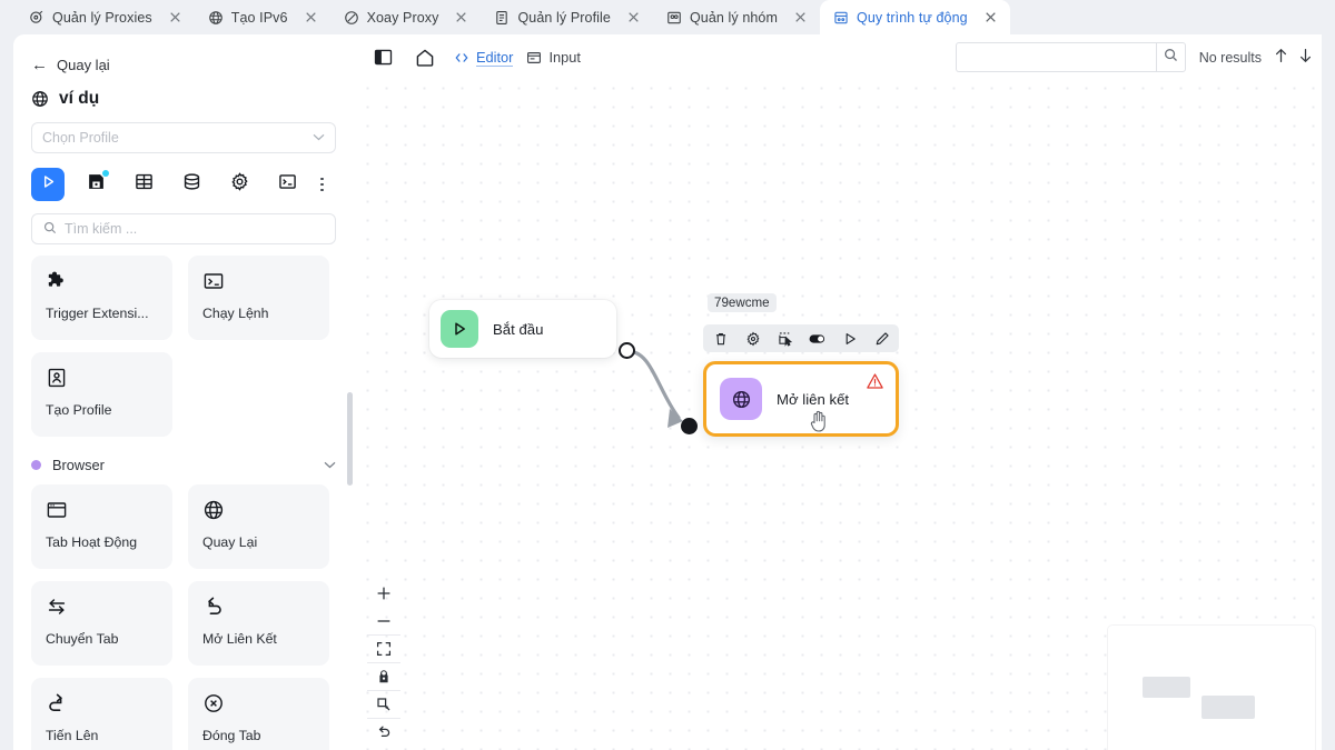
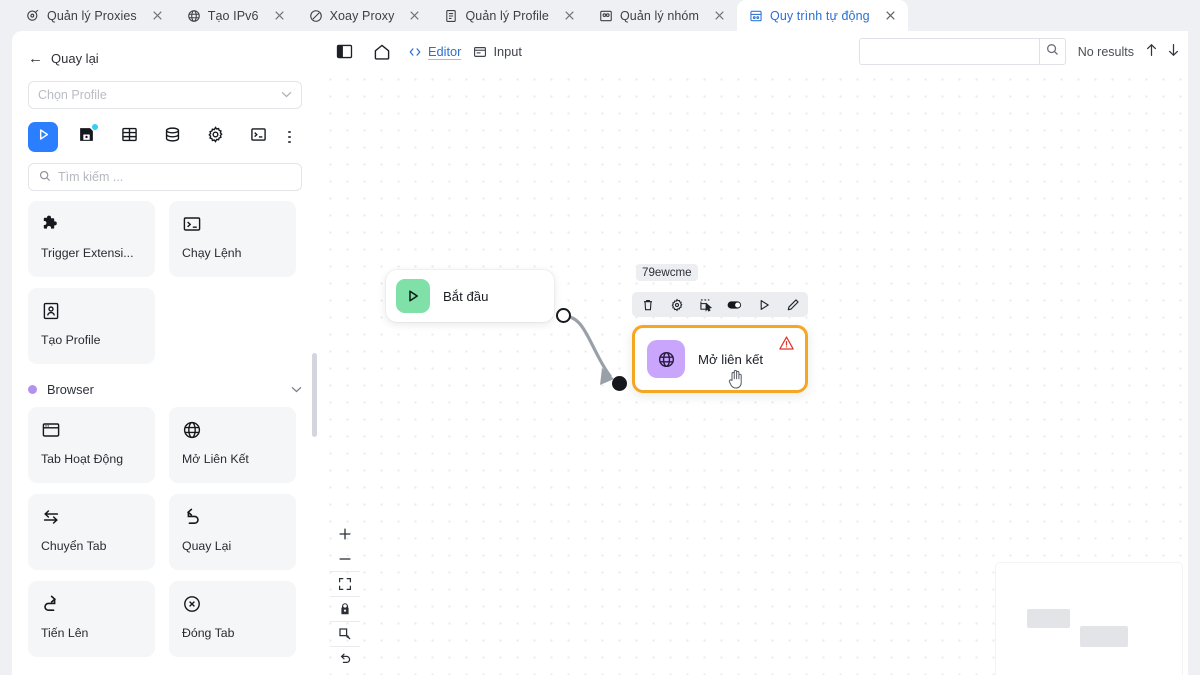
  Quản lý Proxies
  Tạo IPv6
  Xoay Proxy
  Quản lý Profile
  Quản lý nhóm
  Quy trình tự động
  ←
  Quay lại
- ví dụ
  Chọn Profile
  Tìm kiếm ...
  Trigger Extensi...
  Chạy Lệnh
  Tạo Profile
  Browser
  Tab Hoạt Động
- Quay Lại
+ Mở Liên Kết
  Chuyển Tab
- Mở Liên Kết
+ Quay Lại
  Tiến Lên
  Đóng Tab
  Editor
  Input
  No results
  Bắt đầu
  79ewcme
  Mở liên kết
